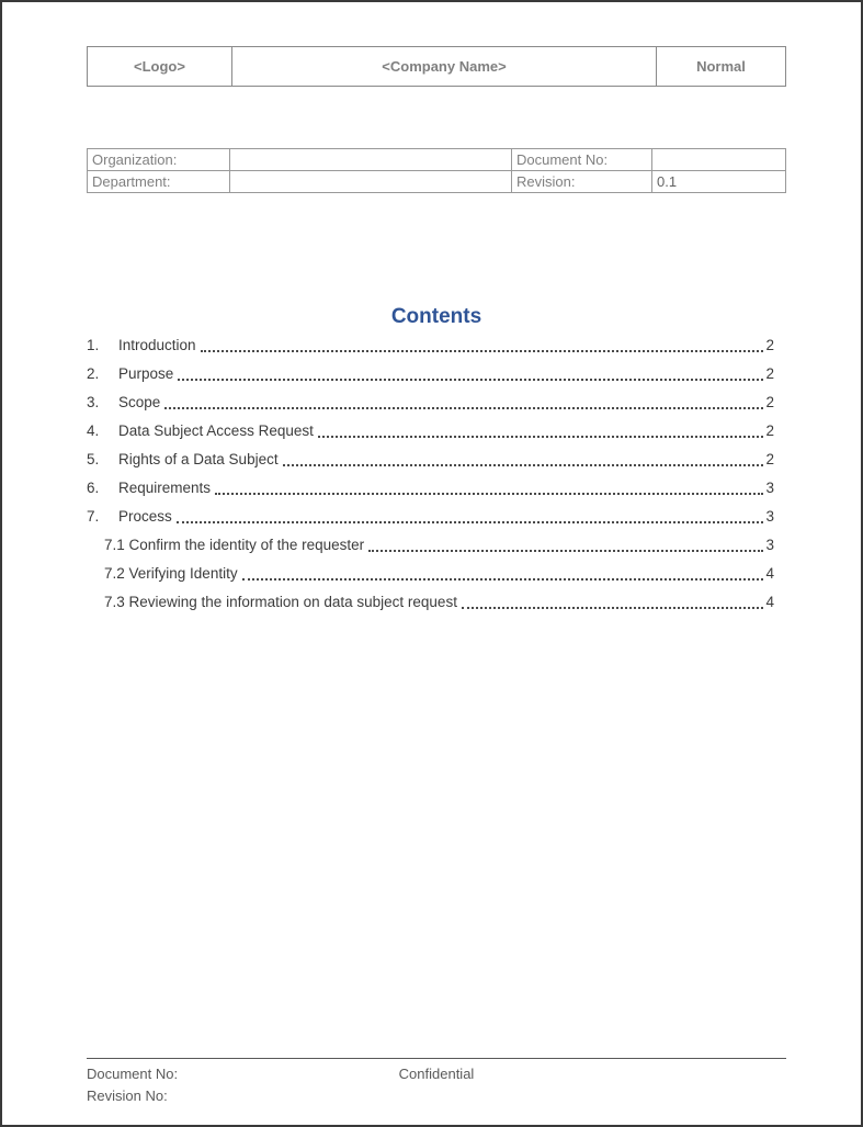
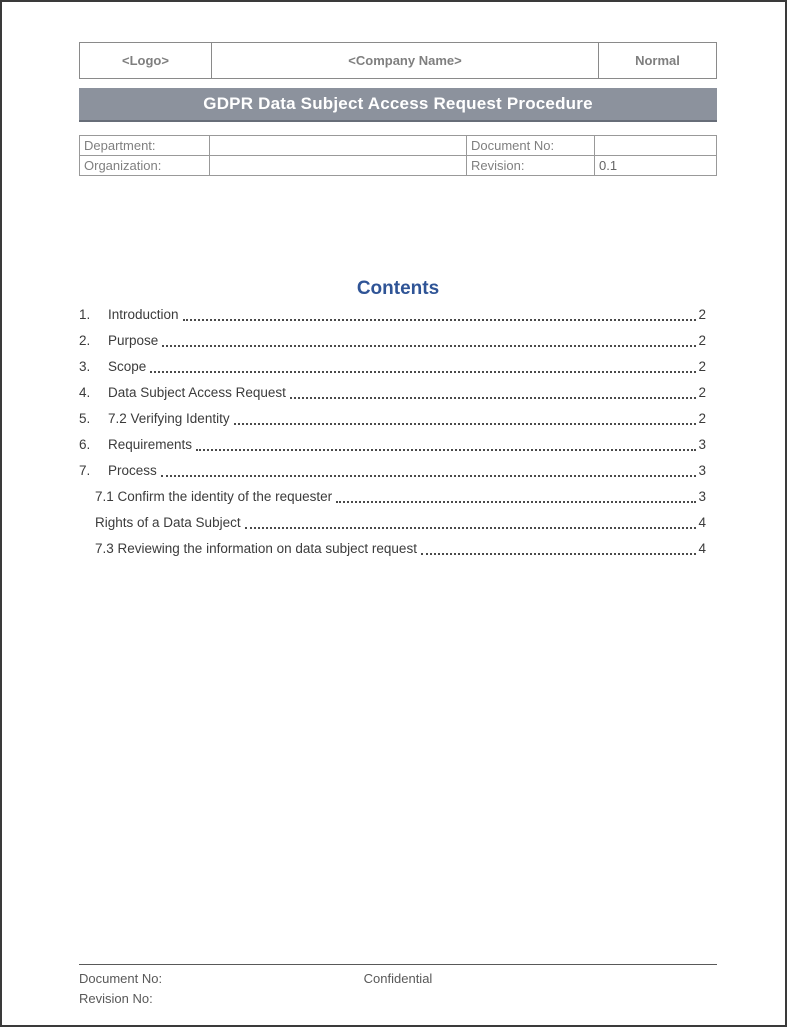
  <Logo>
  <Company Name>
  Normal
+ GDPR Data Subject Access Request Procedure
- Organization:
+ Department:
  Document No:
- Department:
+ Organization:
  Revision:
  0.1
  Contents
  1.
  Introduction
  2
  2.
  Purpose
  2
  3.
  Scope
  2
  4.
  Data Subject Access Request
  2
  5.
- Rights of a Data Subject
+ 7.2 Verifying Identity
  2
  6.
  Requirements
  3
  7.
  Process
  3
  7.1 Confirm the identity of the requester
  3
- 7.2 Verifying Identity
+ Rights of a Data Subject
  4
  7.3 Reviewing the information on data subject request
  4
  Document No:
  Revision No:
  Confidential
